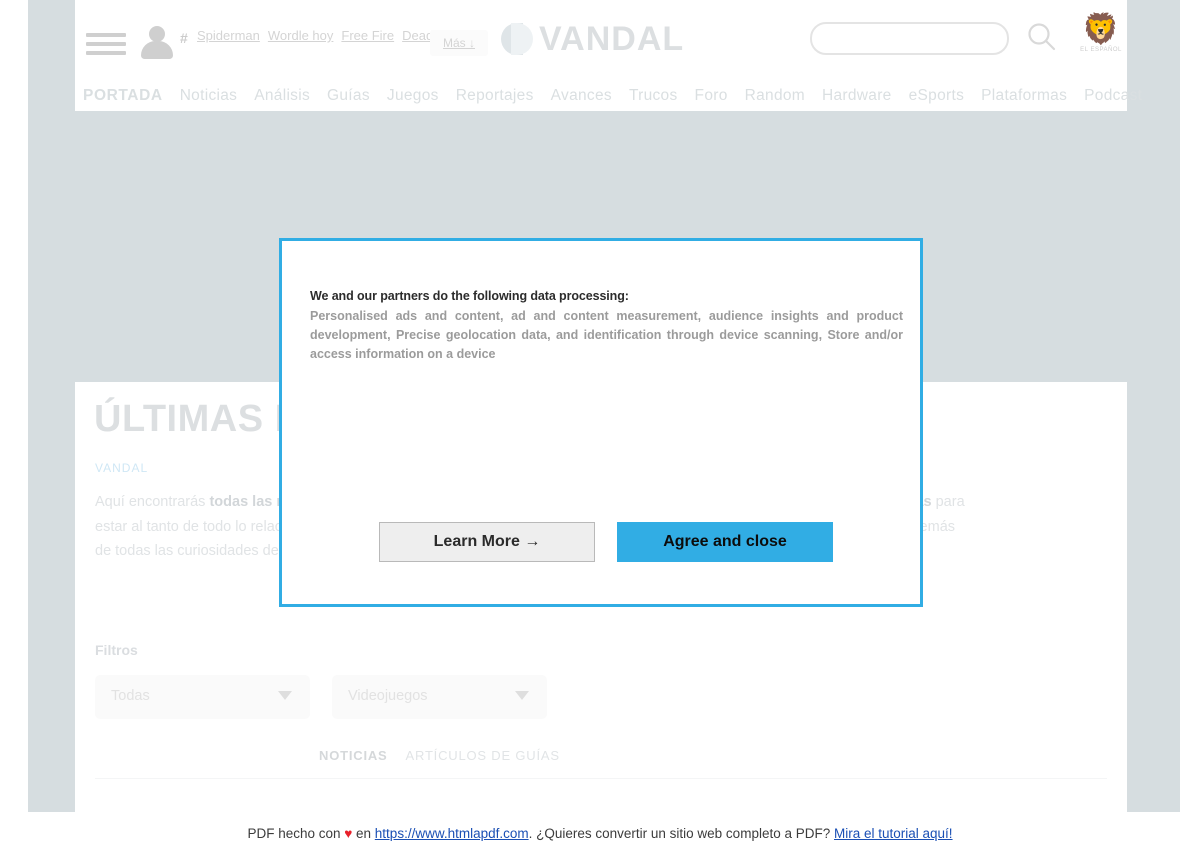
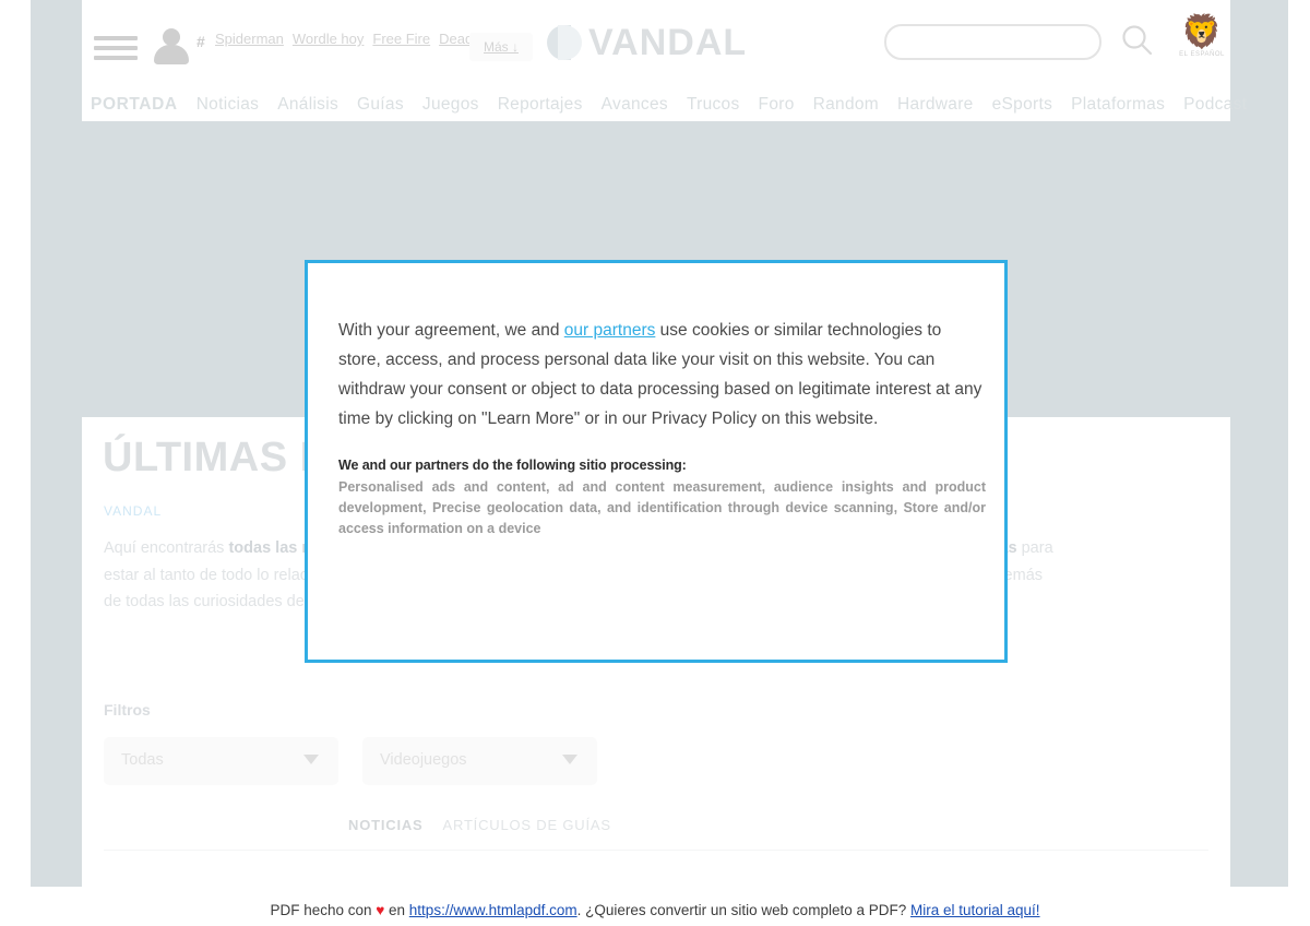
  #
  Spiderman Wordle hoy Free Fire Dea
  Más ↓
  VANDAL
  🦁
  PORTADA
  Noticias
  Análisis
  Guías
  Juegos
  Reportajes
  Avances
  Trucos
  Foro
  Random
  Hardware
  eSports
  Plataformas
  Podcast
  VANDAL
  Filtros
  Todas
  Videojuegos
  NOTICIAS
  ARTÍCULOS DE GUÍAS
+ With your agreement, we and our partners use cookies or similar technologies to store, access, and process personal data like your visit on this website. You can withdraw your consent or object to data processing based on legitimate interest at any time by clicking on "Learn More" or in our Privacy Policy on this website.
- We and our partners do the following data processing:
+ We and our partners do the following sitio processing:
  Personalised ads and content, ad and content measurement, audience insights and product development, Precise geolocation data, and identification through device scanning, Store and/or access information on a device
- Learn More →
- Agree and close
  PDF hecho con ♥ en https://www.htmlapdf.com. ¿Quieres convertir un sitio web completo a PDF? Mira el tutorial aquí!
